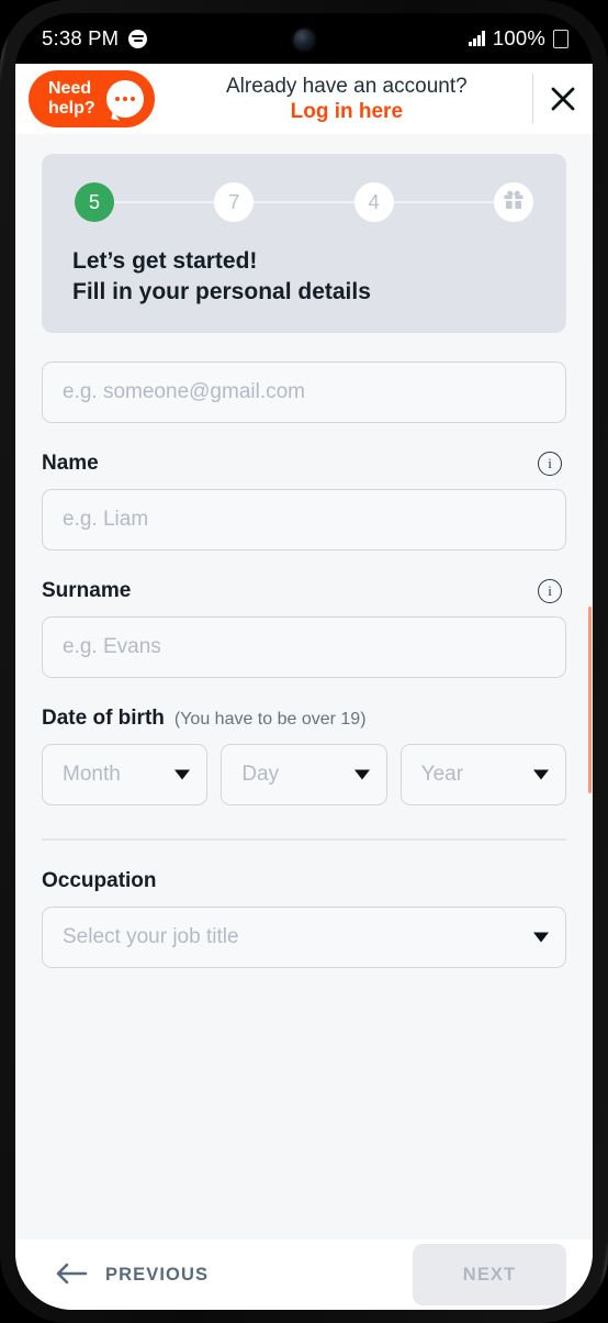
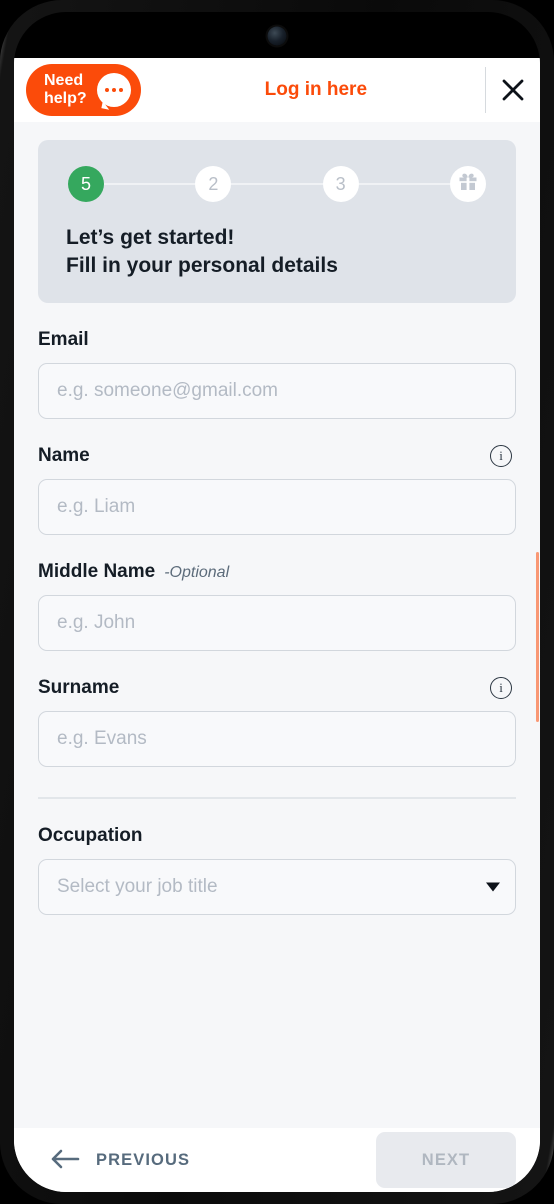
- 5:38 PM
- 100%
  Need
  help?
- Already have an account?
  Log in here
  5
- 7
+ 2
- 4
+ 3
  Let’s get started!
  Fill in your personal details
+ Email
  e.g. someone@gmail.com
  Name
  i
  e.g. Liam
+ Middle Name
+ -Optional
+ e.g. John
  Surname
  i
  e.g. Evans
- Date of birth
- (You have to be over 19)
- Month
- Day
- Year
  Occupation
  Select your job title
  PREVIOUS
  NEXT
